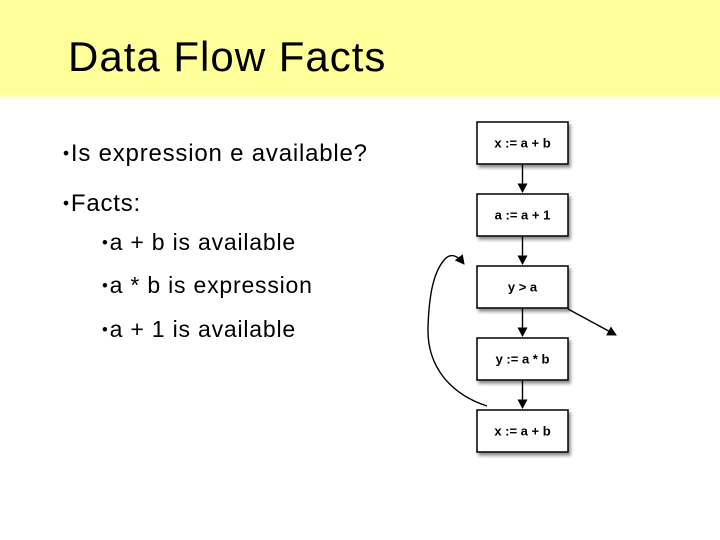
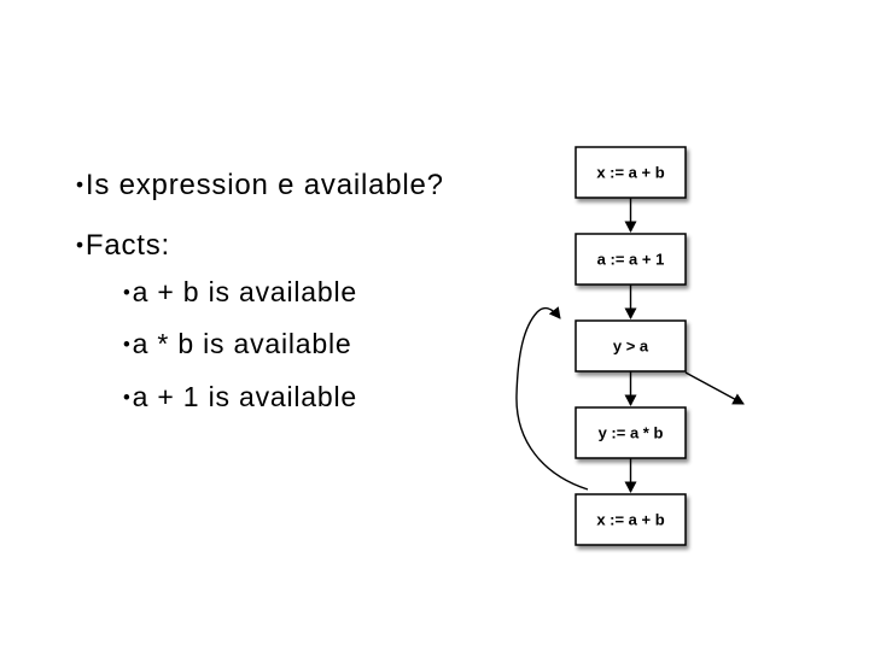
- Data Flow Facts
  •Is expression e available?
  •Facts:
  •a + b is available
- •a * b is expression
+ •a * b is available
  •a + 1 is available
  x := a + b
  a := a + 1
  y > a
  y := a * b
  x := a + b
